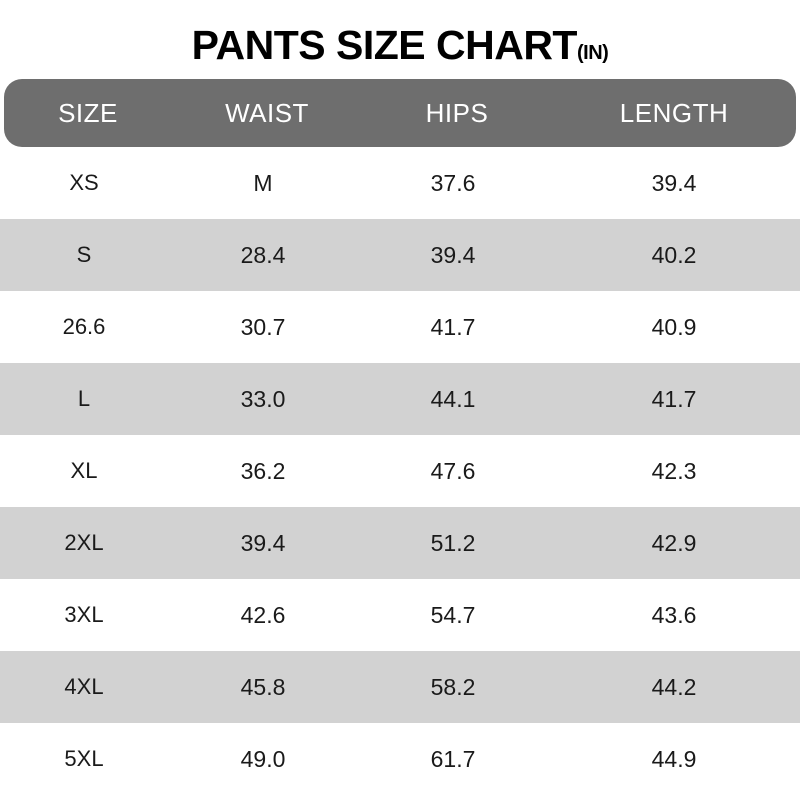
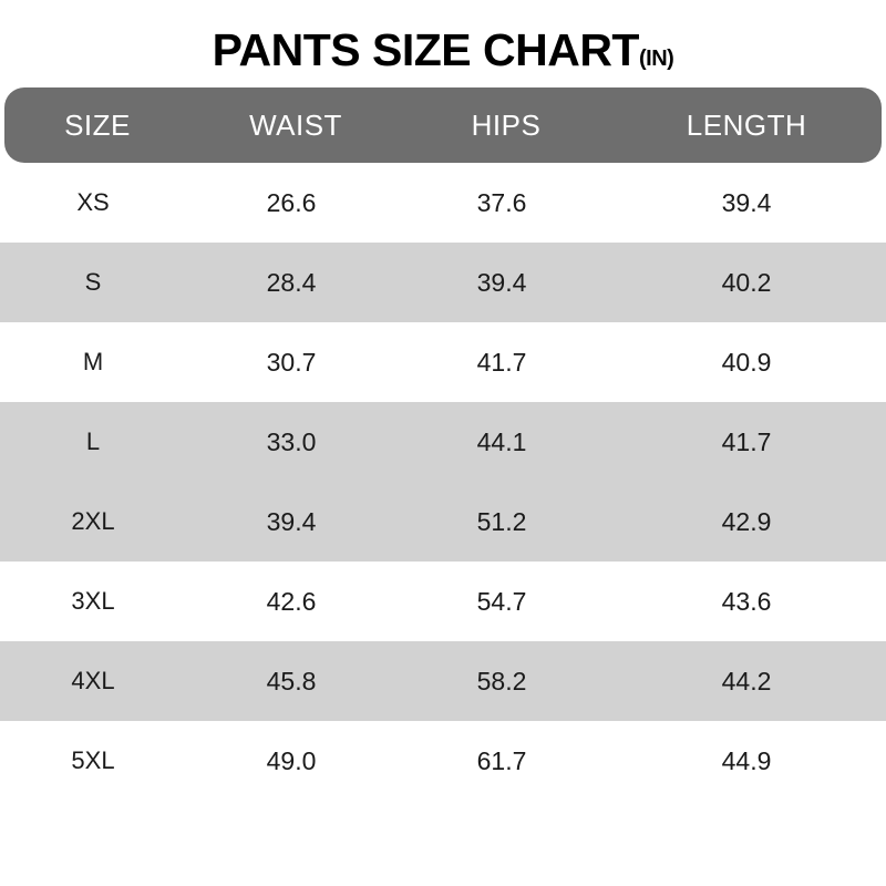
  PANTS SIZE CHART(IN)
  SIZE
  WAIST
  HIPS
  LENGTH
  XS
- M
+ 26.6
  37.6
  39.4
  S
  28.4
  39.4
  40.2
- 26.6
+ M
  30.7
  41.7
  40.9
  L
  33.0
  44.1
  41.7
- XL
- 36.2
- 47.6
- 42.3
  2XL
  39.4
  51.2
  42.9
  3XL
  42.6
  54.7
  43.6
  4XL
  45.8
  58.2
  44.2
  5XL
  49.0
  61.7
  44.9
